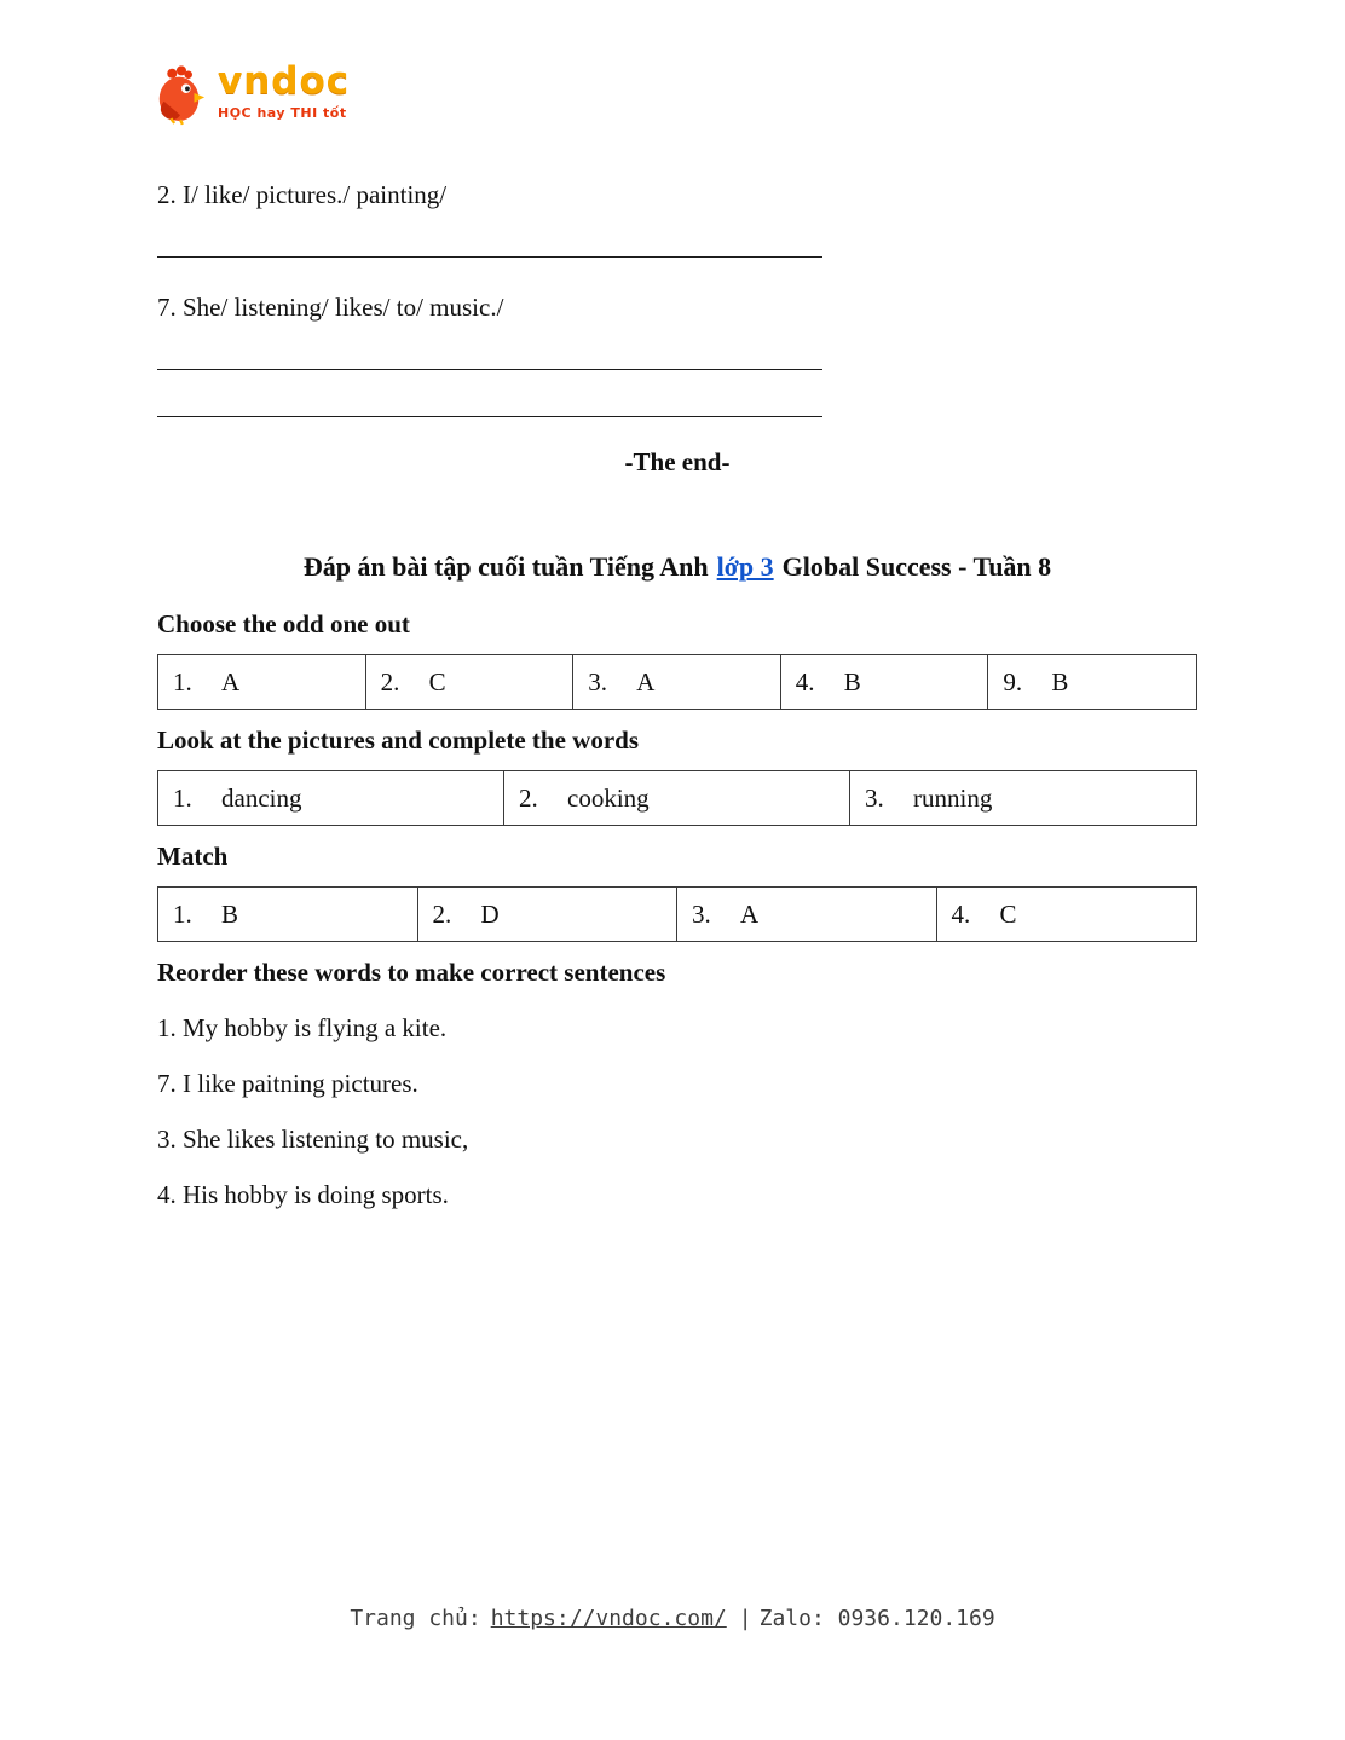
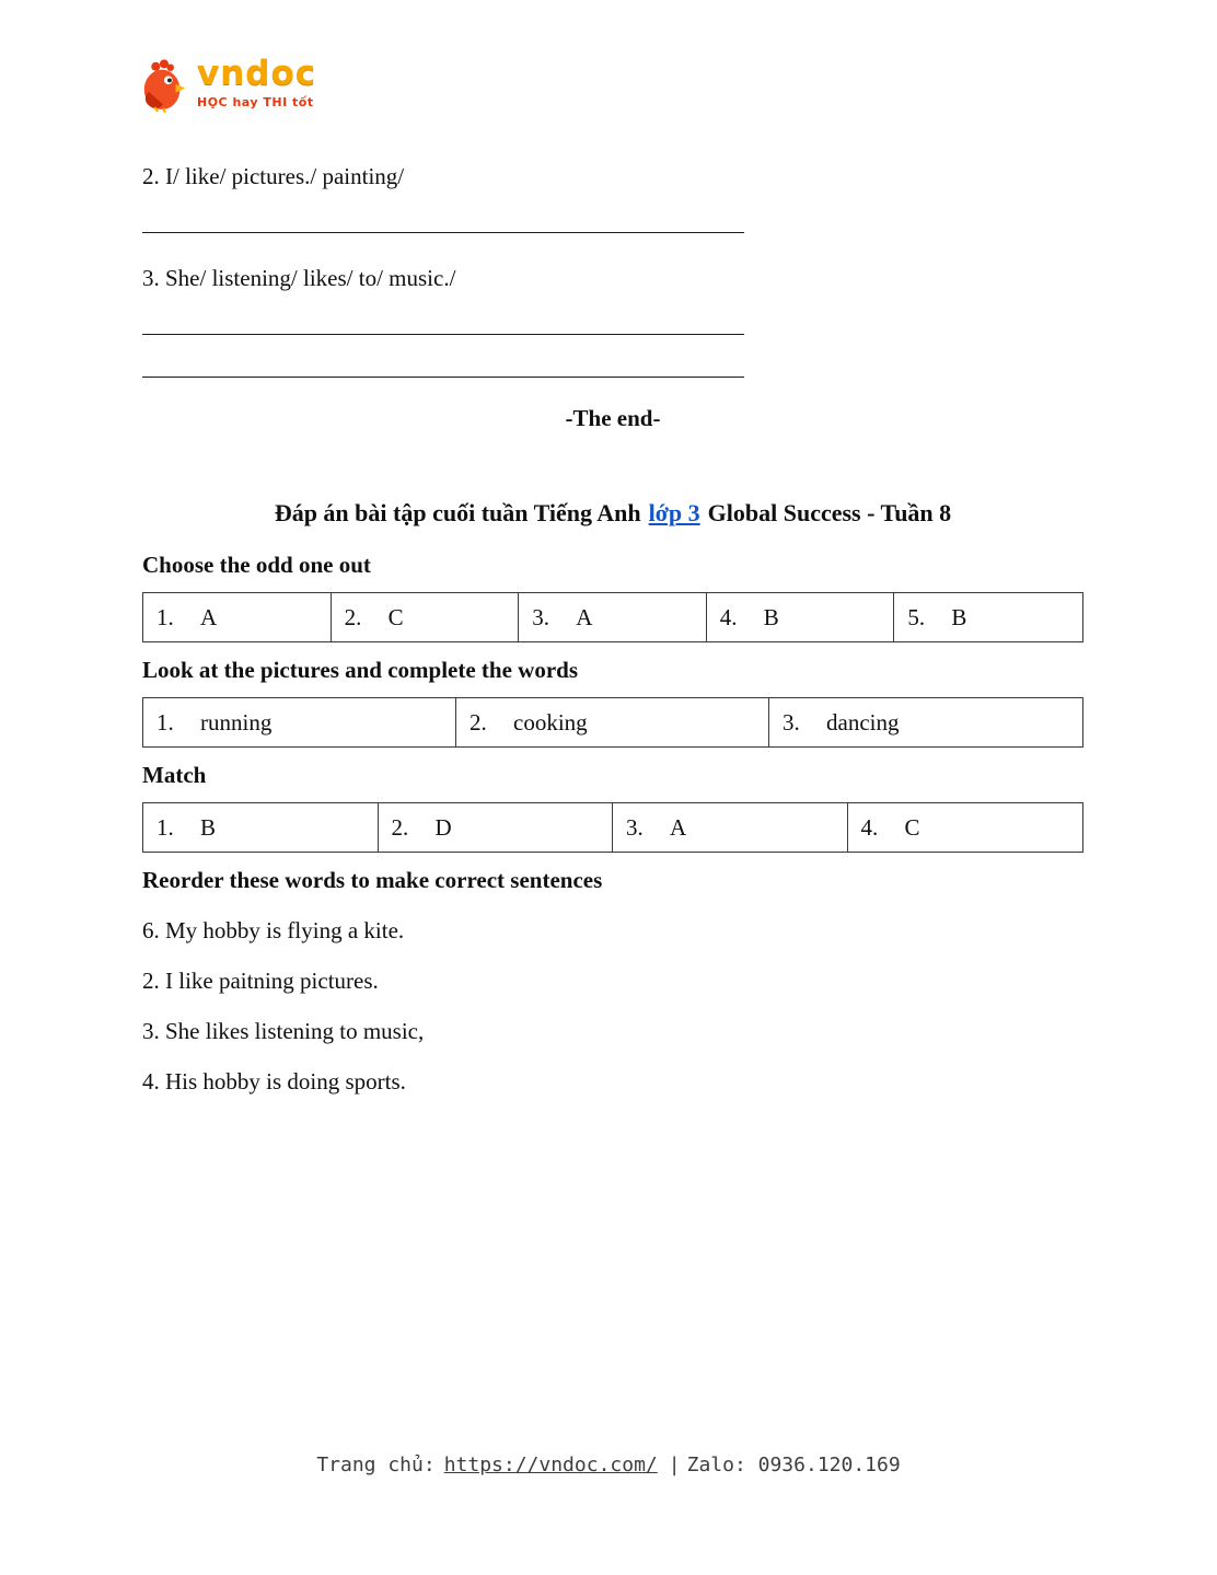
  vndoc
  HỌC hay THI tốt
  2. I/ like/ pictures./ painting/
- 7. She/ listening/ likes/ to/ music./
+ 3. She/ listening/ likes/ to/ music./
  -The end-
  Đáp án bài tập cuối tuần Tiếng Anh lớp 3 Global Success - Tuần 8
  Choose the odd one out
  1. A
  2. C
  3. A
  4. B
- 9. B
+ 5. B
  Look at the pictures and complete the words
- 1. dancing
+ 1. running
  2. cooking
- 3. running
+ 3. dancing
  Match
  1. B
  2. D
  3. A
  4. C
  Reorder these words to make correct sentences
- 1. My hobby is flying a kite.
+ 6. My hobby is flying a kite.
- 7. I like paitning pictures.
+ 2. I like paitning pictures.
  3. She likes listening to music,
  4. His hobby is doing sports.
  Trang chủ: https://vndoc.com/ | Zalo: 0936.120.169
